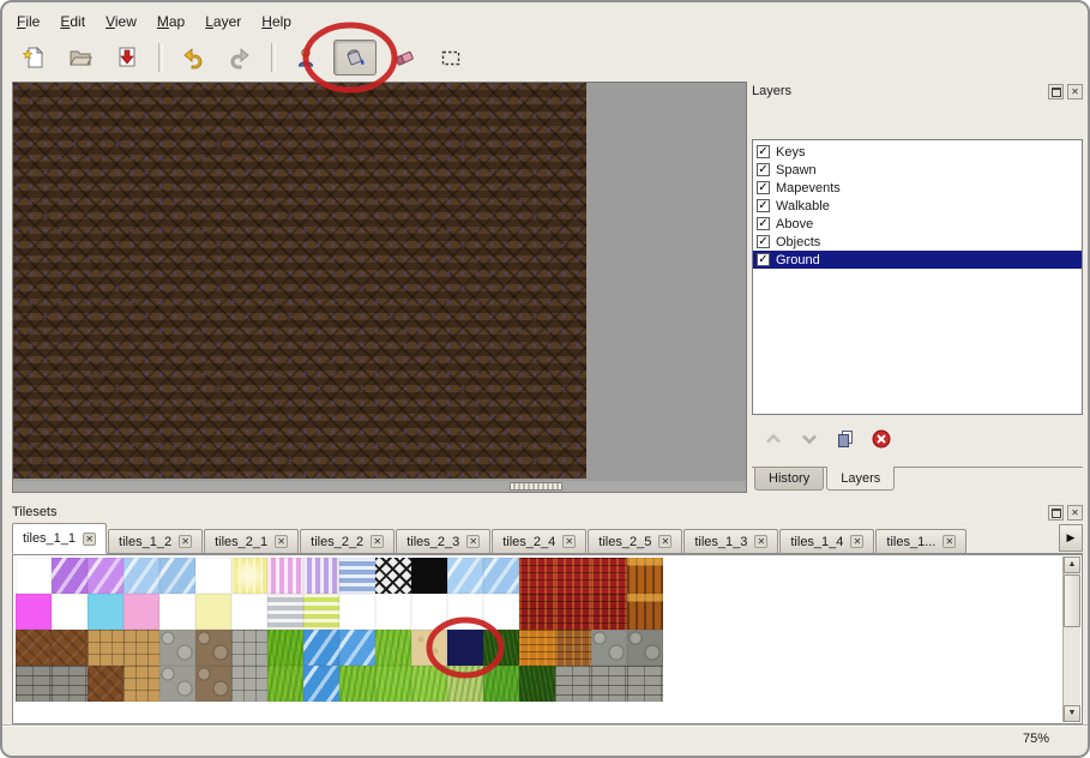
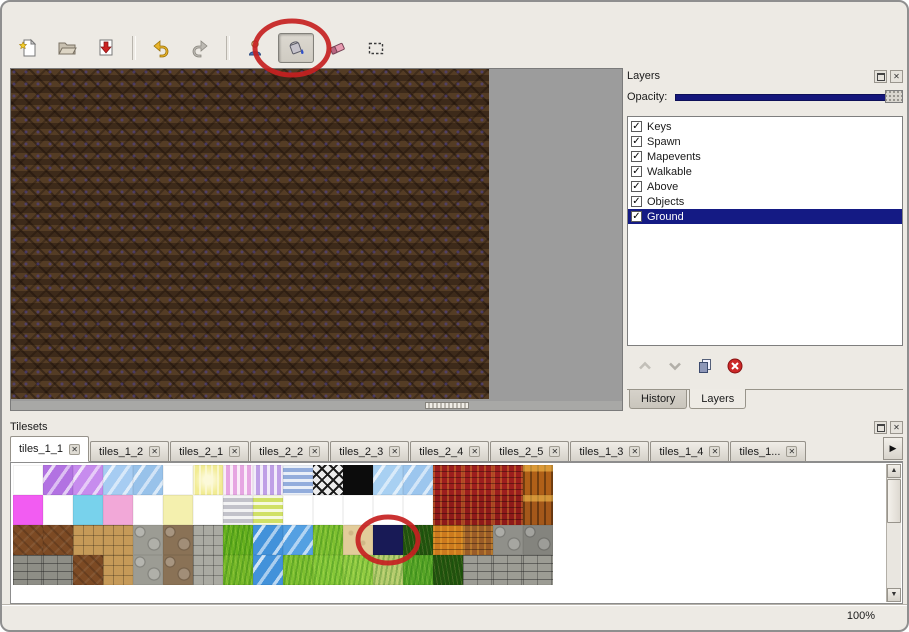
- File
- Edit
- View
- Map
- Layer
- Help
  Layers
  ✕
+ Opacity:
  ✓
  Keys
  ✓
  Spawn
  ✓
  Mapevents
  ✓
  Walkable
  ✓
  Above
  ✓
  Objects
  ✓
  Ground
  History
  Layers
  Tilesets
  ✕
  tiles_1_1
  ✕
  tiles_1_2
  ✕
  tiles_2_1
  ✕
  tiles_2_2
  ✕
  tiles_2_3
  ✕
  tiles_2_4
  ✕
  tiles_2_5
  ✕
  tiles_1_3
  ✕
  tiles_1_4
  ✕
  tiles_1...
  ✕
  ▶
- 75%
+ 100%
